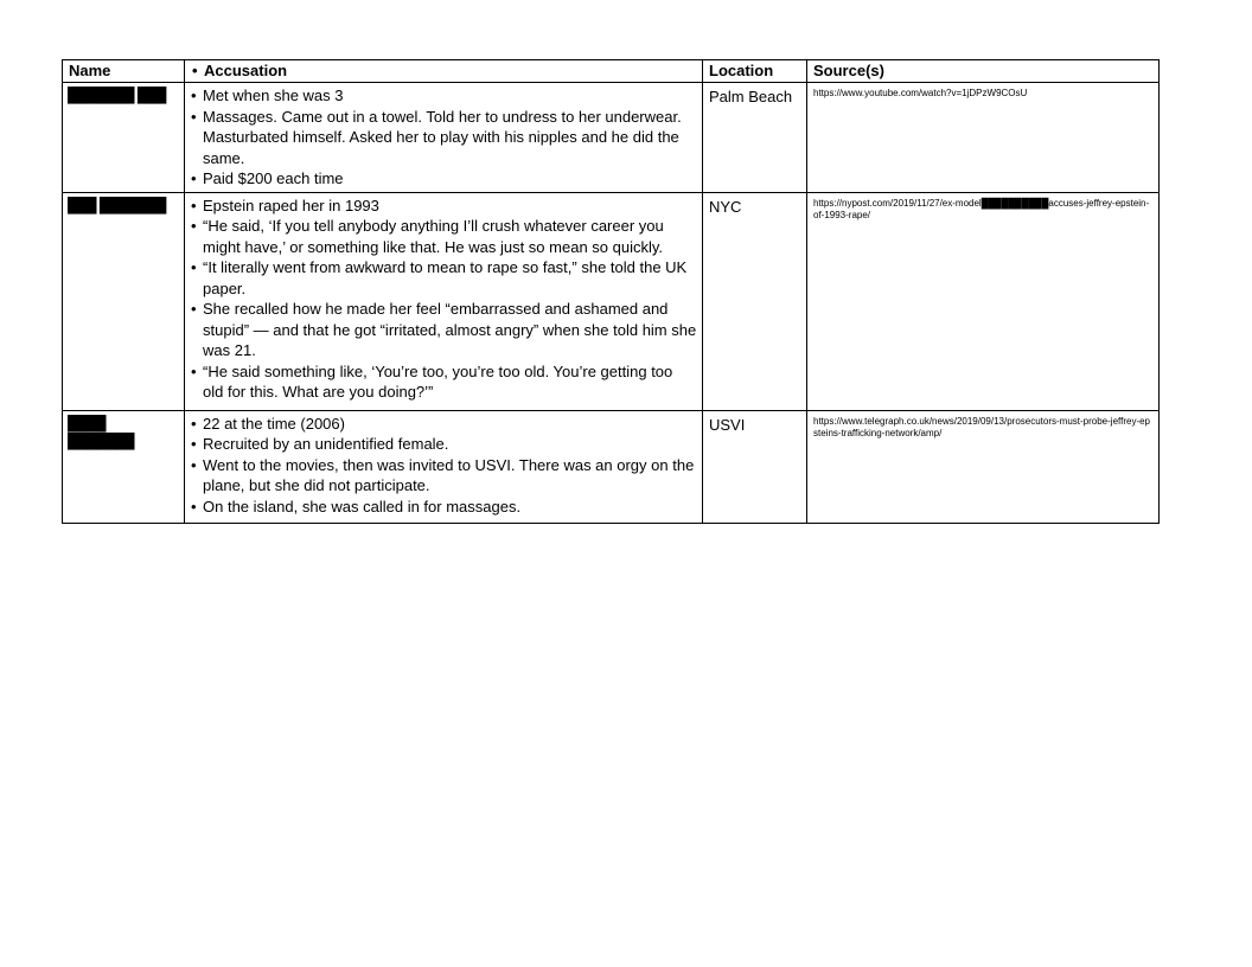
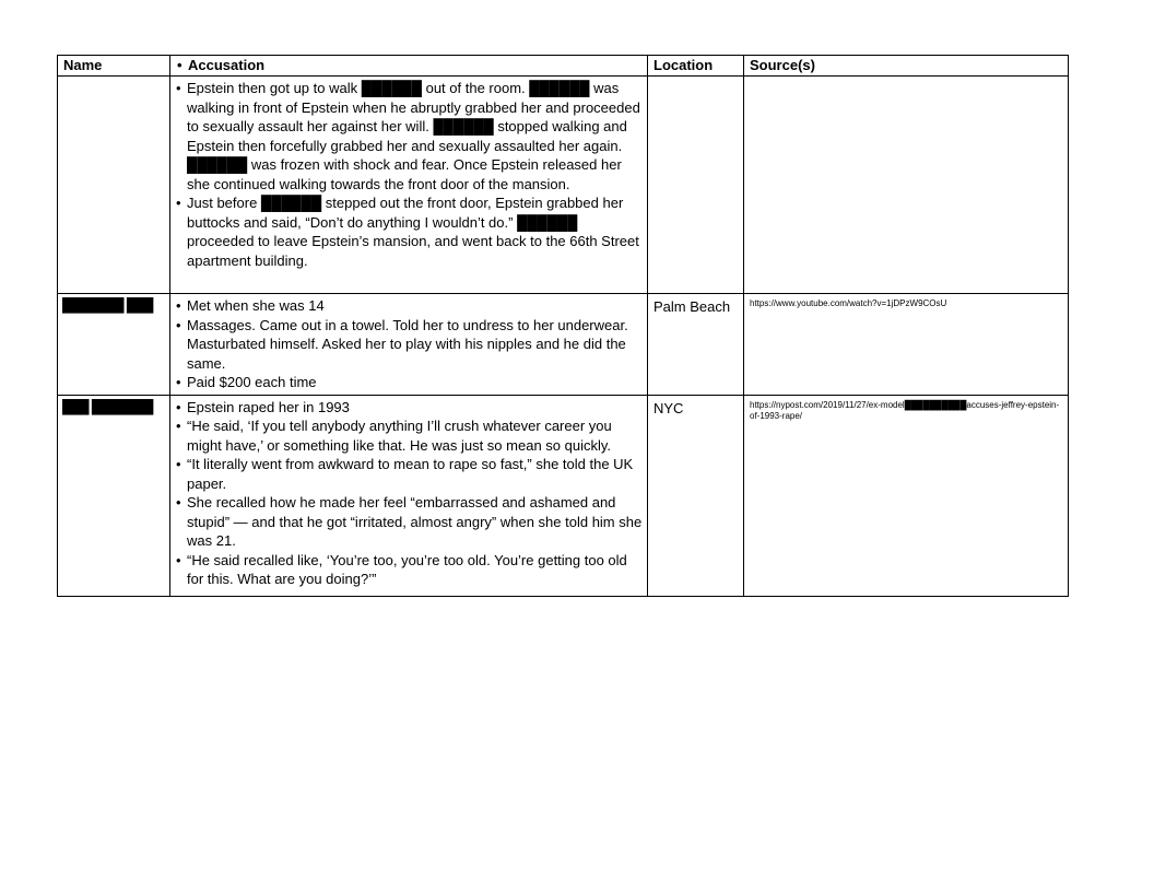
  Name	Accusation	Location	Source(s)
+ 	Epstein then got up to walk ██████ out of the room. ██████ was walking in front of Epstein when he abruptly grabbed her and proceeded to sexually assault her against her will. ██████ stopped walking and Epstein then forcefully grabbed her and sexually assaulted her again. ██████ was frozen with shock and fear. Once Epstein released her she continued walking towards the front door of the mansion. Just before ██████ stepped out the front door, Epstein grabbed her buttocks and said, “Don’t do anything I wouldn’t do.” ██████ proceeded to leave Epstein’s mansion, and went back to the 66th Street apartment building.
- ███████ ███	Met when she was 3 Massages. Came out in a towel. Told her to undress to her underwear. Masturbated himself. Asked her to play with his nipples and he did the same. Paid $200 each time	Palm Beach	https://www.youtube.com/watch?v=1jDPzW9COsU
+ ███████ ███	Met when she was 14 Massages. Came out in a towel. Told her to undress to her underwear. Masturbated himself. Asked her to play with his nipples and he did the same. Paid $200 each time	Palm Beach	https://www.youtube.com/watch?v=1jDPzW9COsU
- ███ ███████	Epstein raped her in 1993 “He said, ‘If you tell anybody anything I’ll crush whatever career you might have,’ or something like that. He was just so mean so quickly. “It literally went from awkward to mean to rape so fast,” she told the UK paper. She recalled how he made her feel “embarrassed and ashamed and stupid” — and that he got “irritated, almost angry” when she told him she was 21. “He said something like, ‘You’re too, you’re too old. You’re getting too old for this. What are you doing?’”	NYC	https://nypost.com/2019/11/27/ex-model██████████accuses-jeffrey-epstein-of-1993-rape/
+ ███ ███████	Epstein raped her in 1993 “He said, ‘If you tell anybody anything I’ll crush whatever career you might have,’ or something like that. He was just so mean so quickly. “It literally went from awkward to mean to rape so fast,” she told the UK paper. She recalled how he made her feel “embarrassed and ashamed and stupid” — and that he got “irritated, almost angry” when she told him she was 21. “He said recalled like, ‘You’re too, you’re too old. You’re getting too old for this. What are you doing?’”	NYC	https://nypost.com/2019/11/27/ex-model██████████accuses-jeffrey-epstein-of-1993-rape/
- ████ ███████	22 at the time (2006) Recruited by an unidentified female. Went to the movies, then was invited to USVI. There was an orgy on the plane, but she did not participate. On the island, she was called in for massages.	USVI	https://www.telegraph.co.uk/news/2019/09/13/prosecutors-must-probe-jeffrey-epsteins-trafficking-network/amp/
